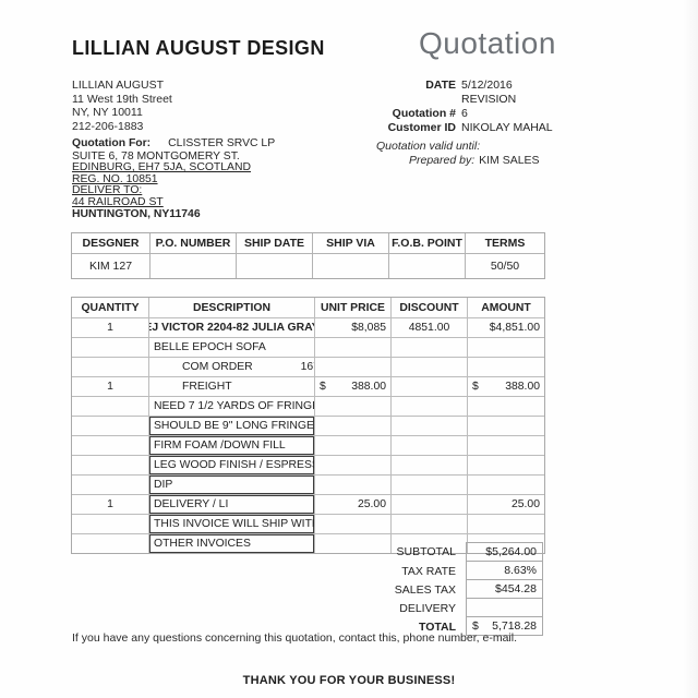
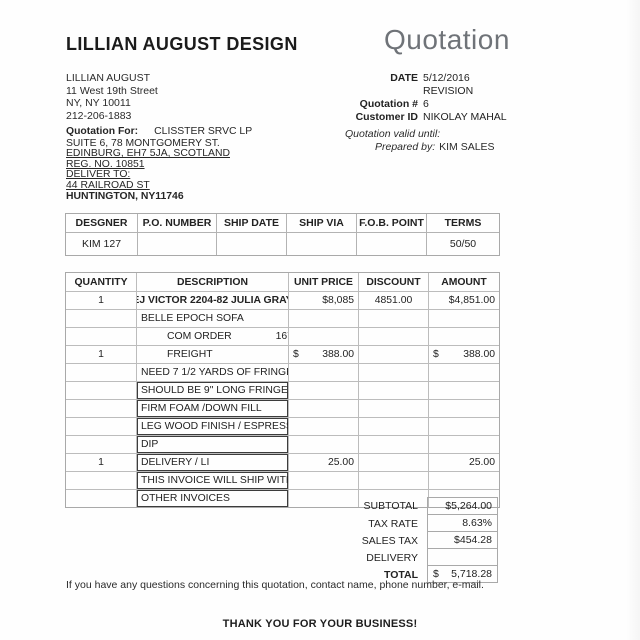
  LILLIAN AUGUST DESIGN
  Quotation
  LILLIAN AUGUST
  11 West 19th Street
  NY, NY 10011
  212-206-1883
  DATE
  5/12/2016 REVISION
  Quotation #
  6
  Customer ID
  NIKOLAY MAHAL
  Quotation For: CLISSTER SRVC LP
  SUITE 6, 78 MONTGOMERY ST.
  EDINBURG, EH7 5JA, SCOTLAND
  REG. NO. 10851
  DELIVER TO:
  44 RAILROAD ST
  HUNTINGTON, NY11746
  Quotation valid until:
  Prepared by: KIM SALES
  DESGNER
  P.O. NUMBER
  SHIP DATE
  SHIP VIA
  F.O.B. POINT
  TERMS
  KIM 127
  50/50
  QUANTITY
  DESCRIPTION
  UNIT PRICE
  DISCOUNT
  AMOUNT
  1
  J VICTOR 2204-82 JULIA GRA
  $8,085
  4851.00
  $4,851.00
  BELLE EPOCH SOFA
  COM ORDER
  1
  FREIGHT
  $
  388.00
  $
  388.00
  NEED 7 1/2 YARDS OF FRING
  SHOULD BE 9" LONG FRINGE
  FIRM FOAM /DOWN FILL
  LEG WOOD FINISH / ESPRES
  DIP
  1
  DELIVERY / LI
  25.00
  25.00
  THIS INVOICE WILL SHIP WIT
  OTHER INVOICES
  SUBTOTAL
  $5,264.00
  TAX RATE
  8.63%
  SALES TAX
  $454.28
  DELIVERY
  TOTAL
  $
  5,718.28
- If you have any questions concerning this quotation, contact this, phone number, e-mail.
+ If you have any questions concerning this quotation, contact name, phone number, e-mail.
  THANK YOU FOR YOUR BUSINESS!
